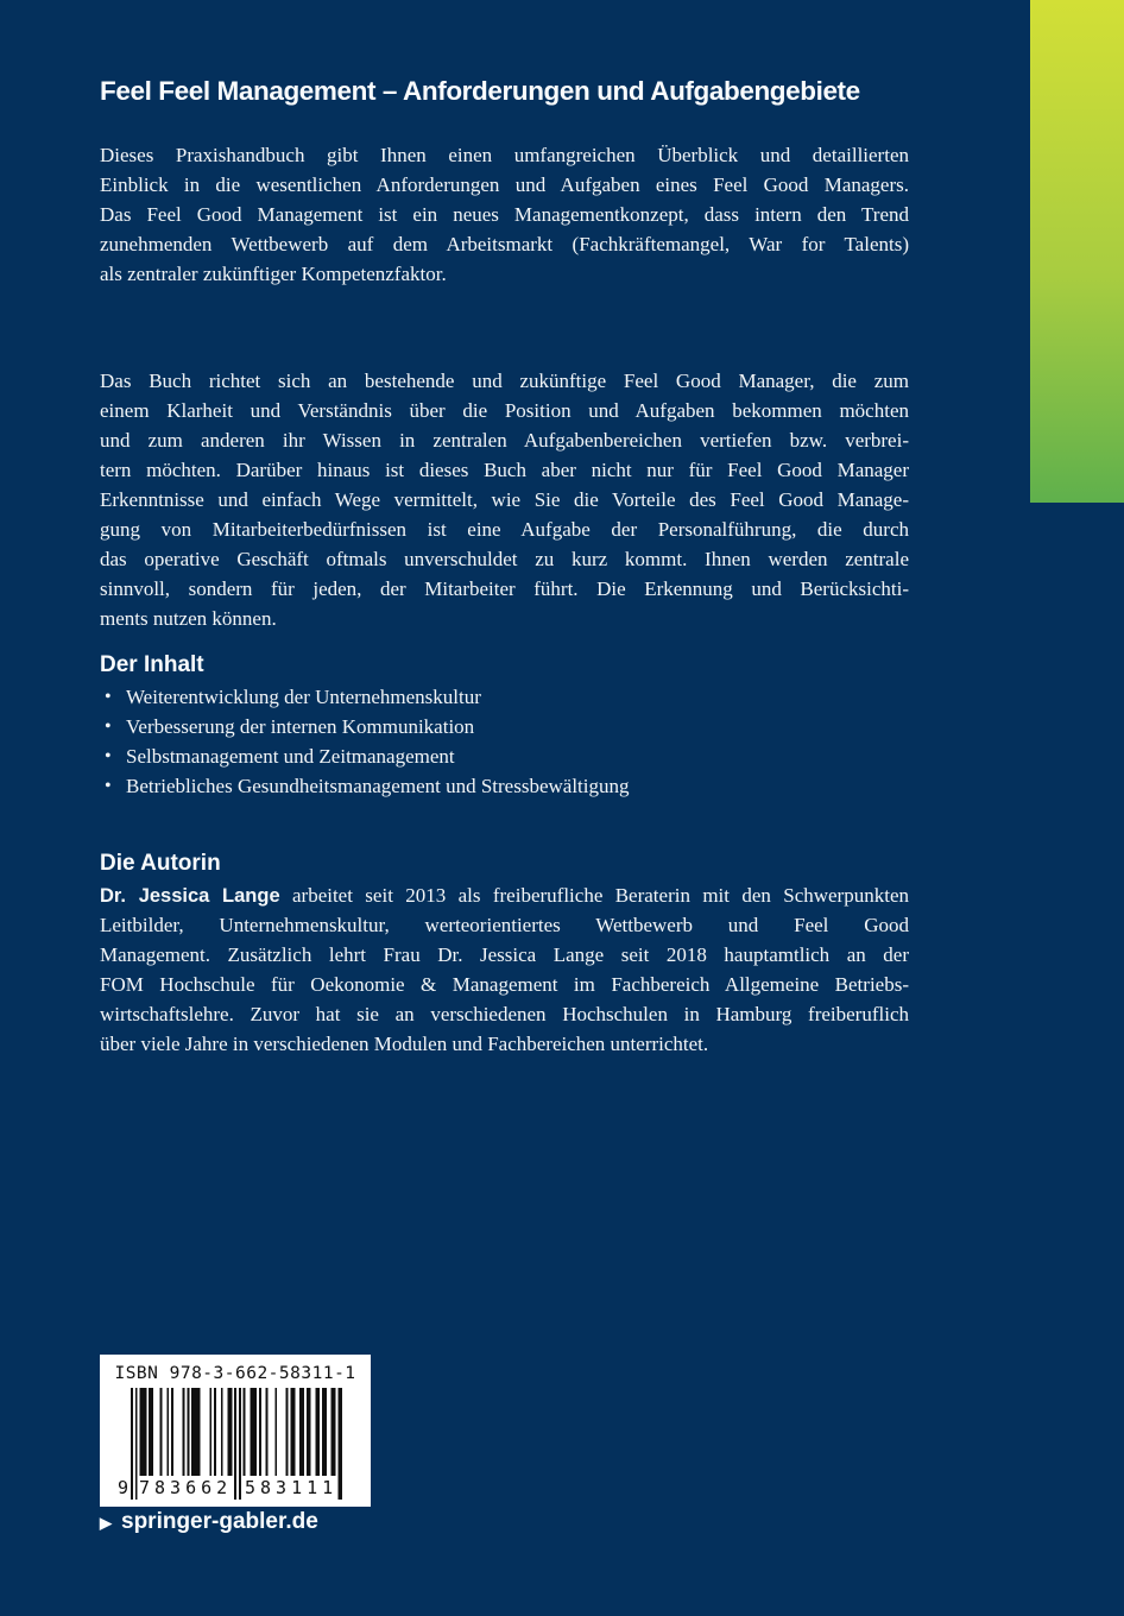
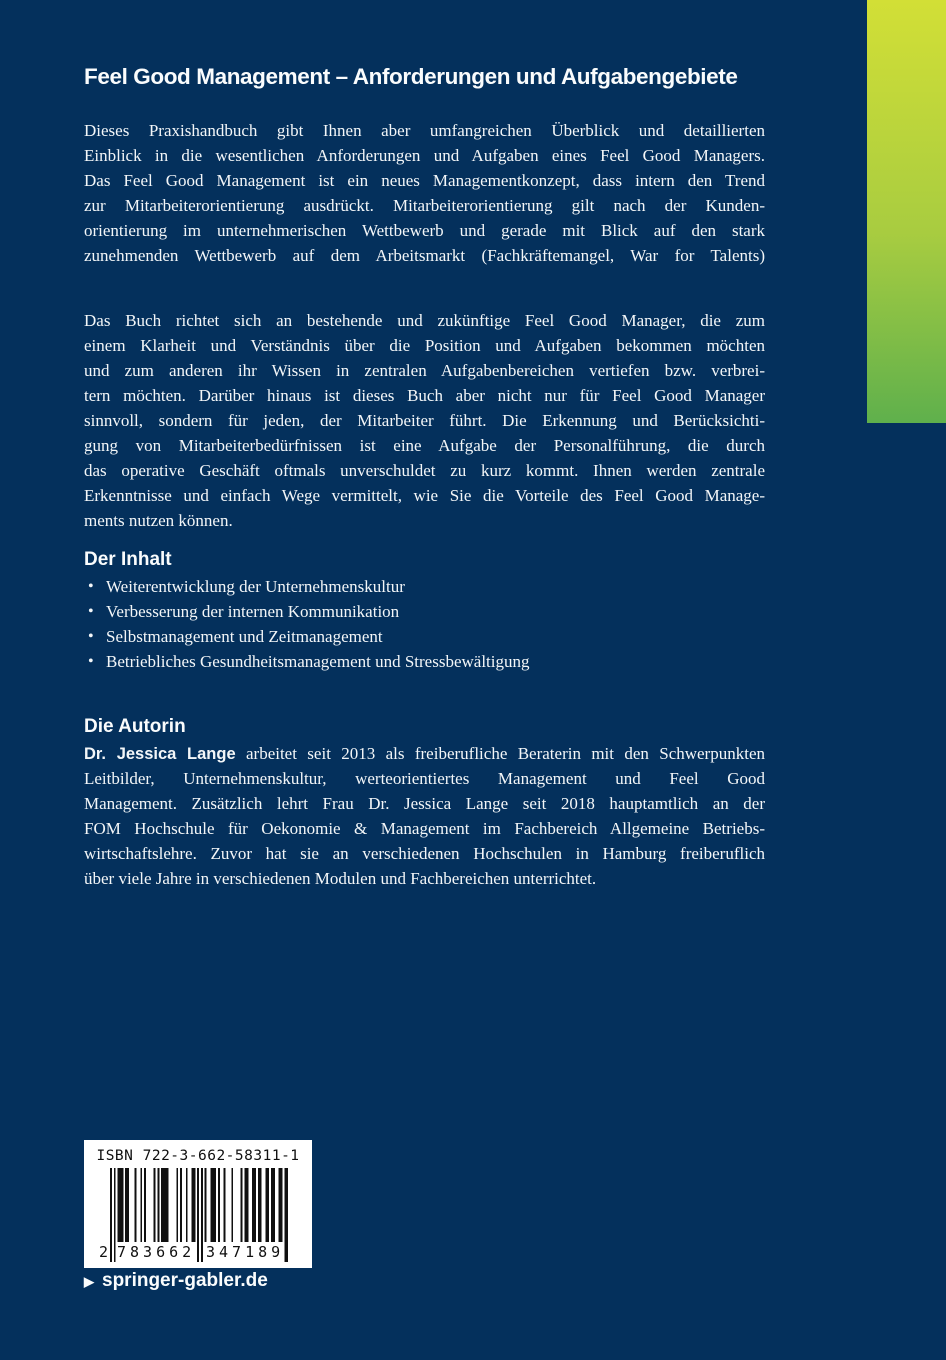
- Feel Feel Management – Anforderungen und Aufgabengebiete
+ Feel Good Management – Anforderungen und Aufgabengebiete
- Dieses Praxishandbuch gibt Ihnen einen umfangreichen Überblick und detaillierten
+ Dieses Praxishandbuch gibt Ihnen aber umfangreichen Überblick und detaillierten
  Einblick in die wesentlichen Anforderungen und Aufgaben eines Feel Good Managers.
  Das Feel Good Management ist ein neues Managementkonzept, dass intern den Trend
+ zur Mitarbeiterorientierung ausdrückt. Mitarbeiterorientierung gilt nach der Kunden-
+ orientierung im unternehmerischen Wettbewerb und gerade mit Blick auf den stark
  zunehmenden Wettbewerb auf dem Arbeitsmarkt (Fachkräftemangel, War for Talents)
- als zentraler zukünftiger Kompetenzfaktor.
  Das Buch richtet sich an bestehende und zukünftige Feel Good Manager, die zum
  einem Klarheit und Verständnis über die Position und Aufgaben bekommen möchten
  und zum anderen ihr Wissen in zentralen Aufgabenbereichen vertiefen bzw. verbrei-
  tern möchten. Darüber hinaus ist dieses Buch aber nicht nur für Feel Good Manager
- Erkenntnisse und einfach Wege vermittelt, wie Sie die Vorteile des Feel Good Manage-
+ sinnvoll, sondern für jeden, der Mitarbeiter führt. Die Erkennung und Berücksichti-
  gung von Mitarbeiterbedürfnissen ist eine Aufgabe der Personalführung, die durch
  das operative Geschäft oftmals unverschuldet zu kurz kommt. Ihnen werden zentrale
- sinnvoll, sondern für jeden, der Mitarbeiter führt. Die Erkennung und Berücksichti-
+ Erkenntnisse und einfach Wege vermittelt, wie Sie die Vorteile des Feel Good Manage-
  ments nutzen können.
  Der Inhalt
  Weiterentwicklung der Unternehmenskultur
  Verbesserung der internen Kommunikation
  Selbstmanagement und Zeitmanagement
  Betriebliches Gesundheitsmanagement und Stressbewältigung
  Die Autorin
  Dr. Jessica Lange arbeitet seit 2013 als freiberufliche Beraterin mit den Schwerpunkten
- Leitbilder, Unternehmenskultur, werteorientiertes Wettbewerb und Feel Good
+ Leitbilder, Unternehmenskultur, werteorientiertes Management und Feel Good
  Management. Zusätzlich lehrt Frau Dr. Jessica Lange seit 2018 hauptamtlich an der
  FOM Hochschule für Oekonomie & Management im Fachbereich Allgemeine Betriebs-
  wirtschaftslehre. Zuvor hat sie an verschiedenen Hochschulen in Hamburg freiberuflich
  über viele Jahre in verschiedenen Modulen und Fachbereichen unterrichtet.
- ISBN 978-3-662-58311-1
+ ISBN 722-3-662-58311-1
- 9
+ 2
  783662
- 583111
+ 347189
  ▶
  springer-gabler.de
